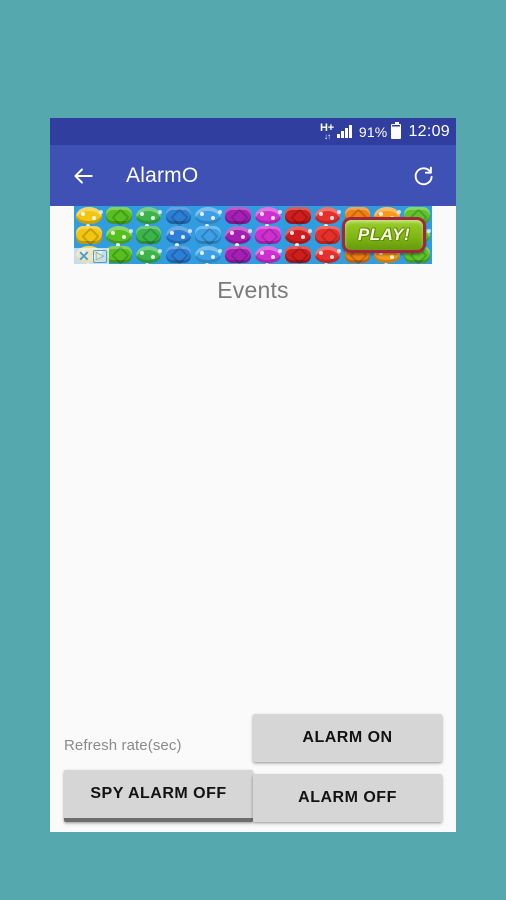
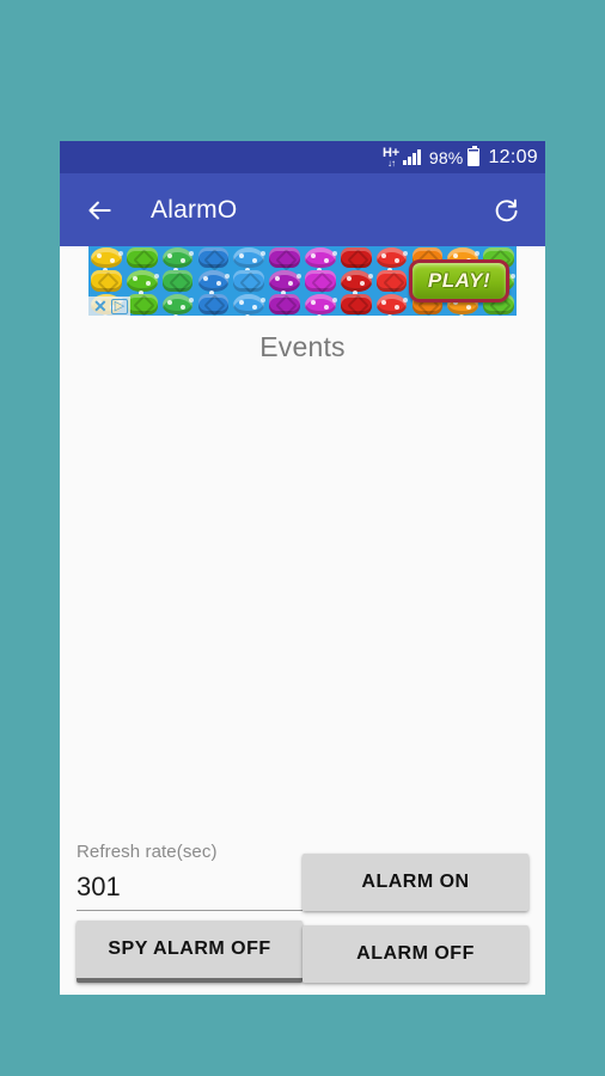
  H+
  ↓↑
- 91%
+ 98%
  12:09
  AlarmO
  PLAY!
  ✕
  ▷
  Events
  Refresh rate(sec)
+ 301
  ALARM ON
  SPY ALARM OFF
  ALARM OFF
